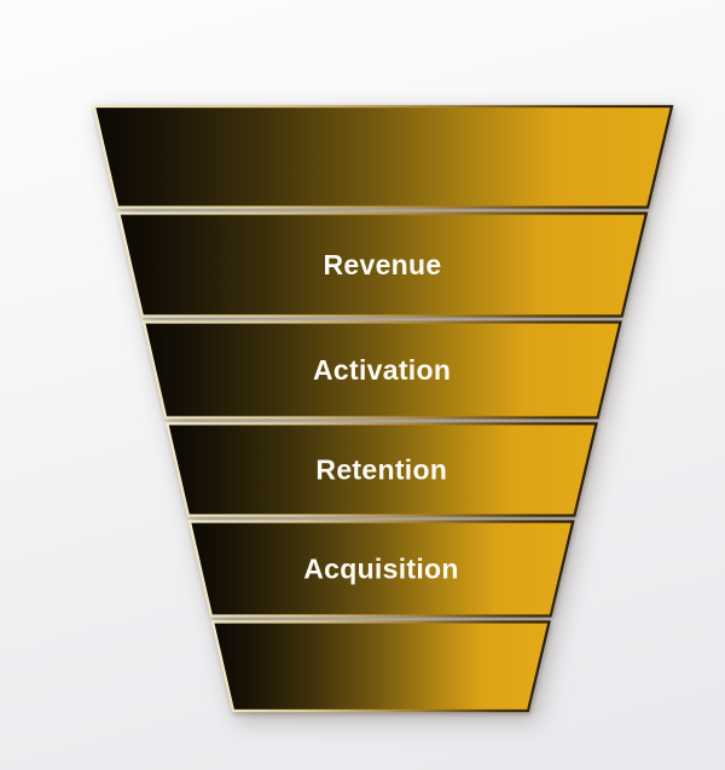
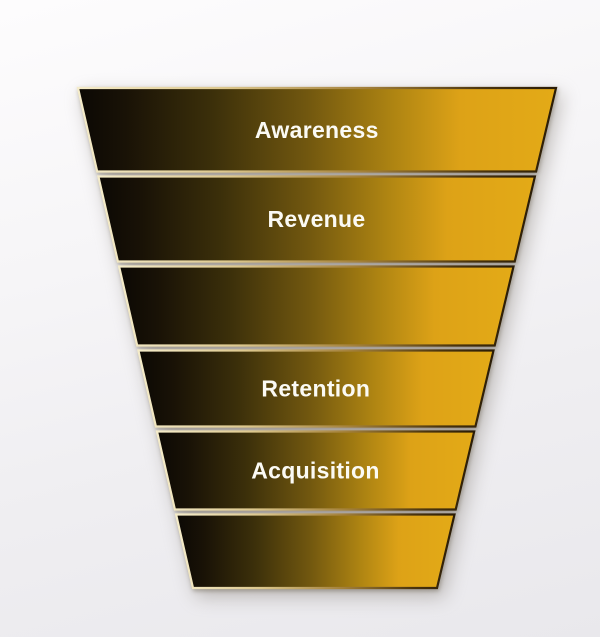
+ Awareness
  Revenue
- Activation
  Retention
  Acquisition
